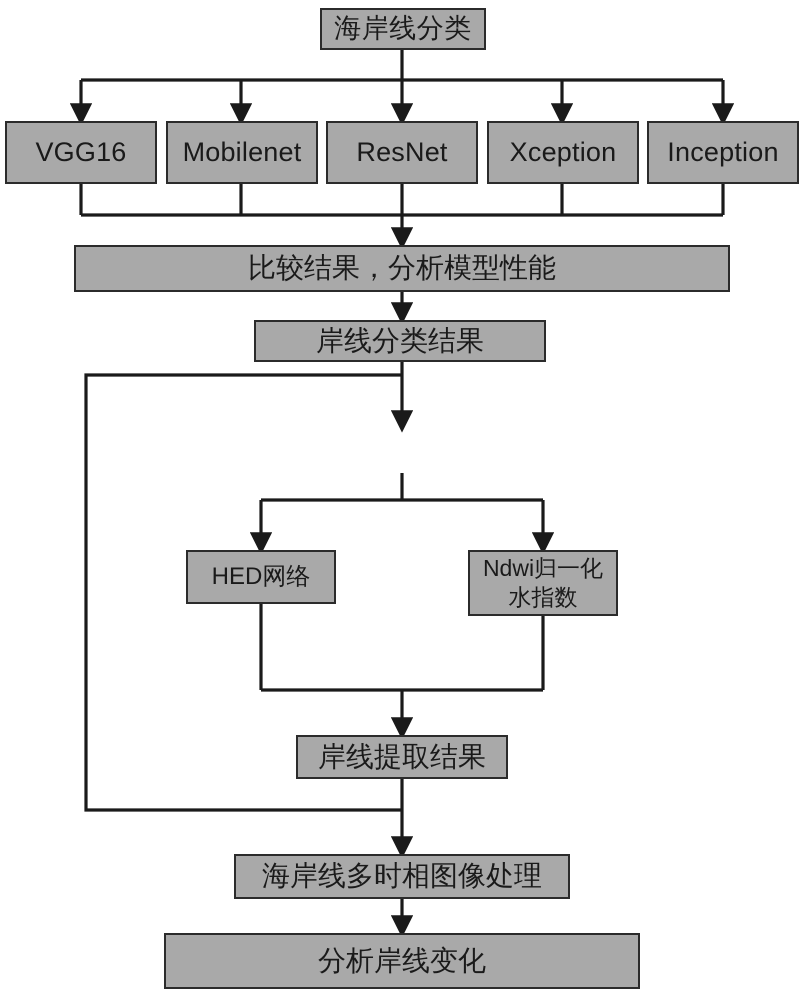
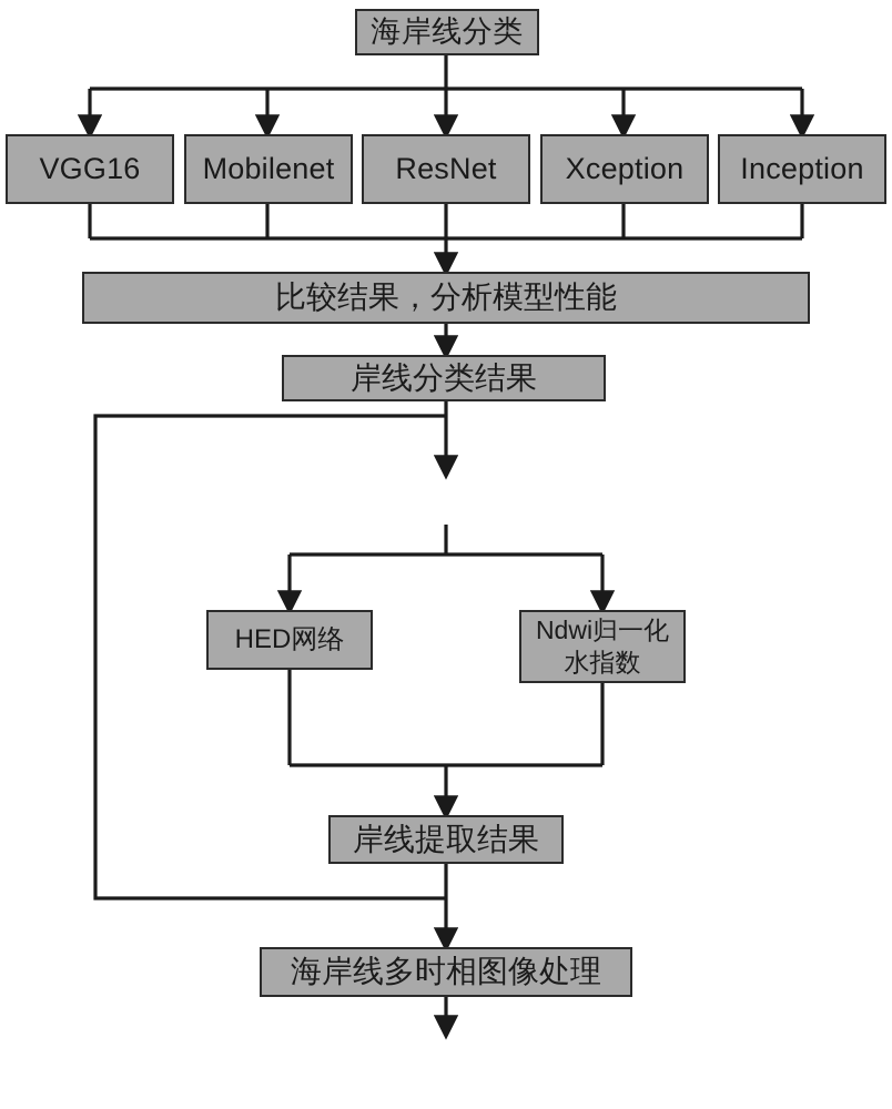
  海岸线分类
  VGG16
  Mobilenet
  ResNet
  Xception
  Inception
  比较结果，分析模型性能
  岸线分类结果
  HED网络
  Ndwi归一化
  水指数
  岸线提取结果
  海岸线多时相图像处理
- 分析岸线变化
